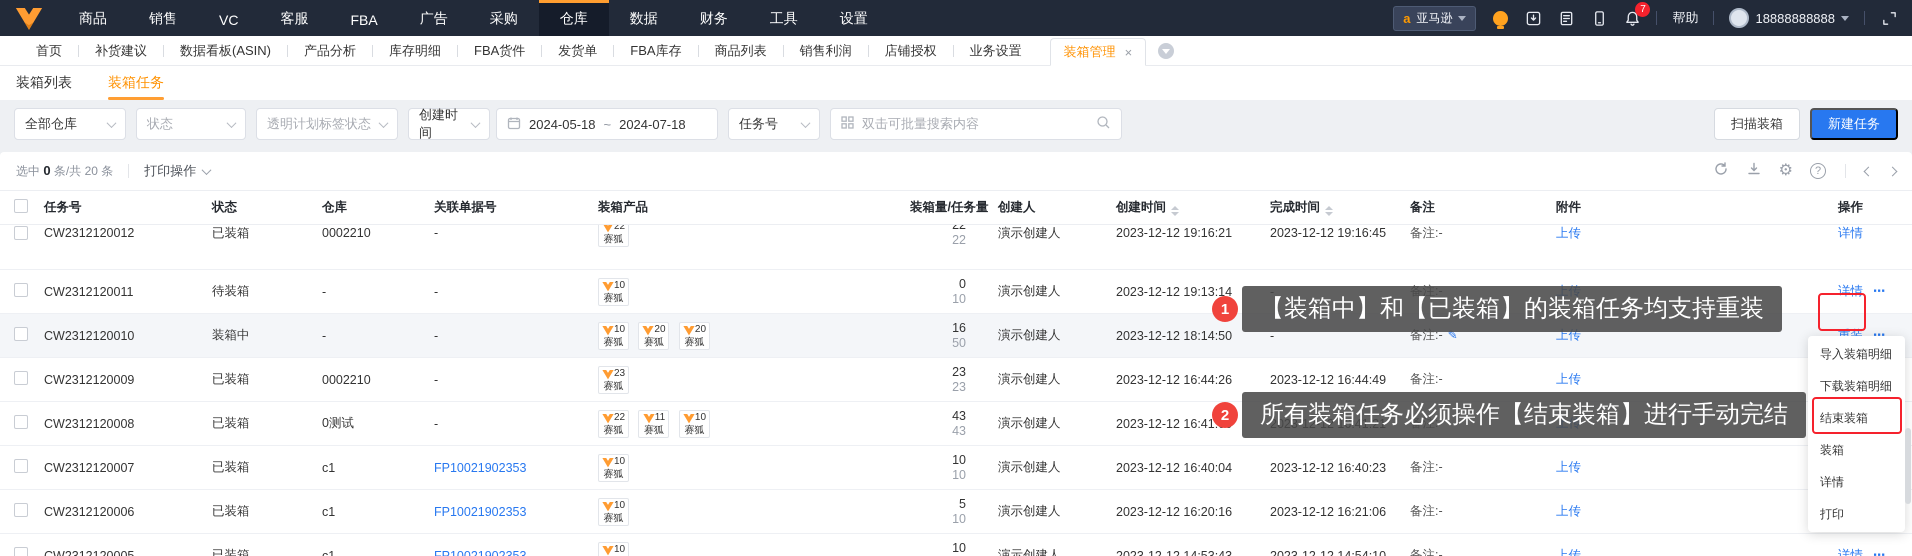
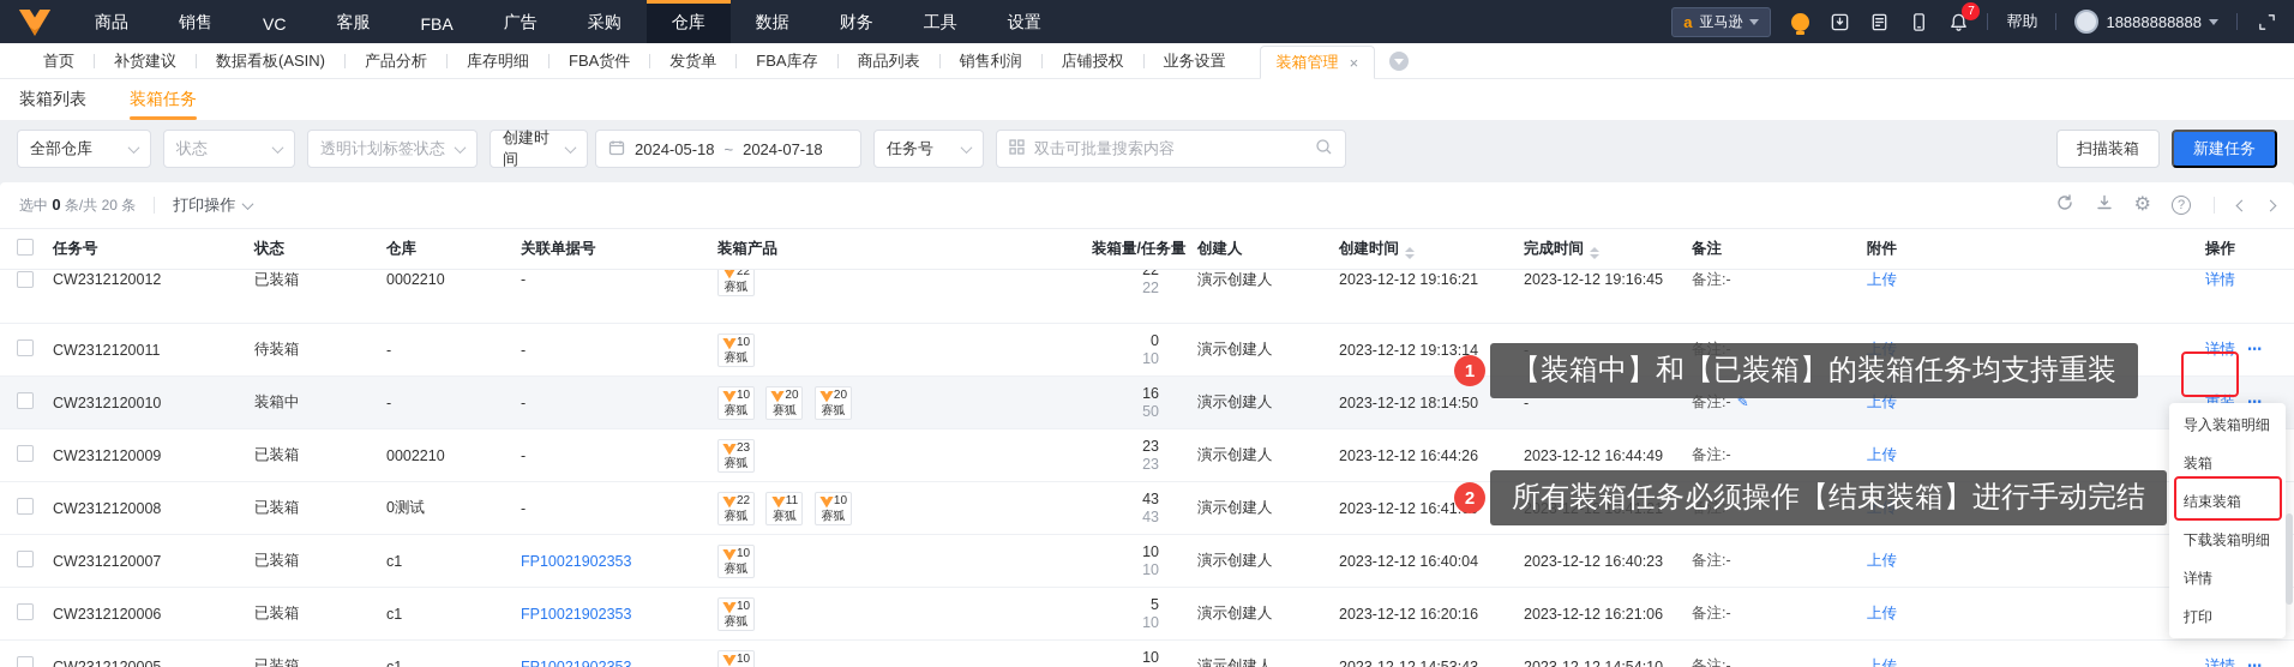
  商品
  销售
  VC
  客服
  FBA
  广告
  采购
  仓库
  数据
  财务
  工具
  设置
  a
  亚马逊
  7
  帮助
  18888888888
  首页
  补货建议
  数据看板(ASIN)
  产品分析
  库存明细
  FBA货件
  发货单
  FBA库存
  商品列表
  销售利润
  店铺授权
  业务设置
  装箱管理
  ×
  装箱列表
  装箱任务
  全部仓库
  状态
  透明计划标签状态
  创建时间
  2024-05-18
  ~
  2024-07-18
  任务号
  双击可批量搜索内容
  扫描装箱
  新建任务
  选中 0 条/共 20 条
  打印操作
  ⚙
  ?
  	任务号	状态	仓库	关联单据号	装箱产品	装箱量/任务量	创建人	创建时间	完成时间	备注	附件	操作
  	CW2312120012	已装箱	0002210	-	22赛狐	2222	演示创建人	2023-12-12 19:16:21	2023-12-12 19:16:45	备注:-	上传	详情
  	CW2312120011	待装箱	-	-	10赛狐	010	演示创建人	2023-12-12 19:13:14	-	备注:-	上传	详情 ⋯
  	CW2312120010	装箱中	-	-	10赛狐 20赛狐 20赛狐	1650	演示创建人	2023-12-12 18:14:50	-	备注:- ✎	上传	重装 ⋯
  	CW2312120009	已装箱	0002210	-	23赛狐	2323	演示创建人	2023-12-12 16:44:26	2023-12-12 16:44:49	备注:-	上传
  	CW2312120008	已装箱	0测试	-	22赛狐 11赛狐 10赛狐	4343	演示创建人	2023-12-12 16:41	2023-12-12 16:41:21	备注:-	上传
  	CW2312120007	已装箱	c1	FP10021902353	10赛狐	1010	演示创建人	2023-12-12 16:40:04	2023-12-12 16:40:23	备注:-	上传
  	CW2312120006	已装箱	c1	FP10021902353	10赛狐	510	演示创建人	2023-12-12 16:20:16	2023-12-12 16:21:06	备注:-	上传
  导入装箱明细
- 下载装箱明细
+ 装箱
  结束装箱
- 装箱
+ 下载装箱明细
  详情
  打印
  【装箱中】和【已装箱】的装箱任务均支持重装
  1
  所有装箱任务必须操作【结束装箱】进行手动完结
  2
